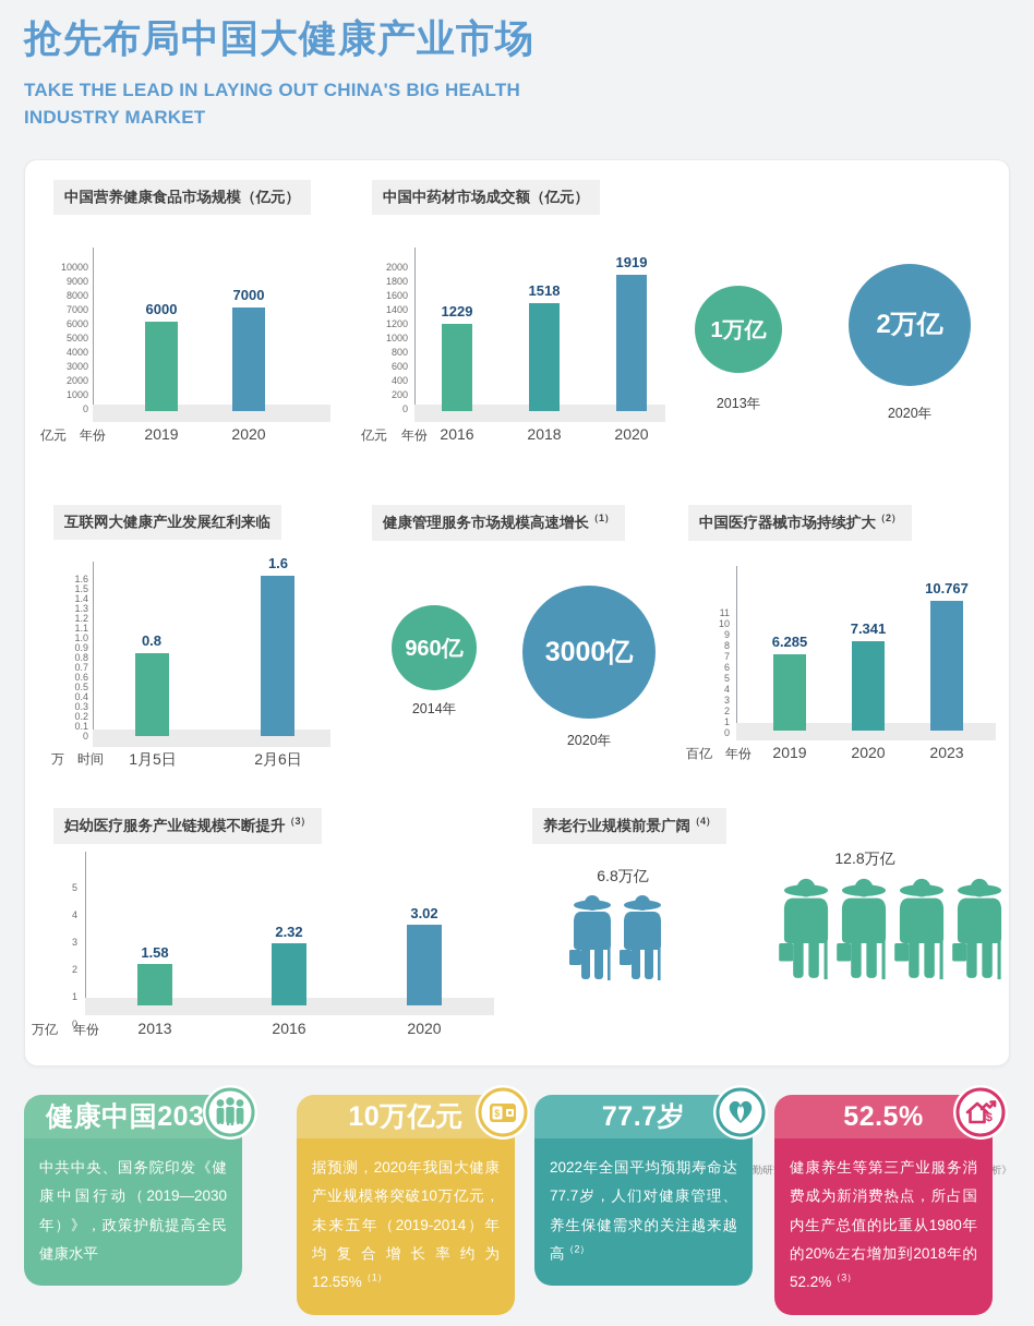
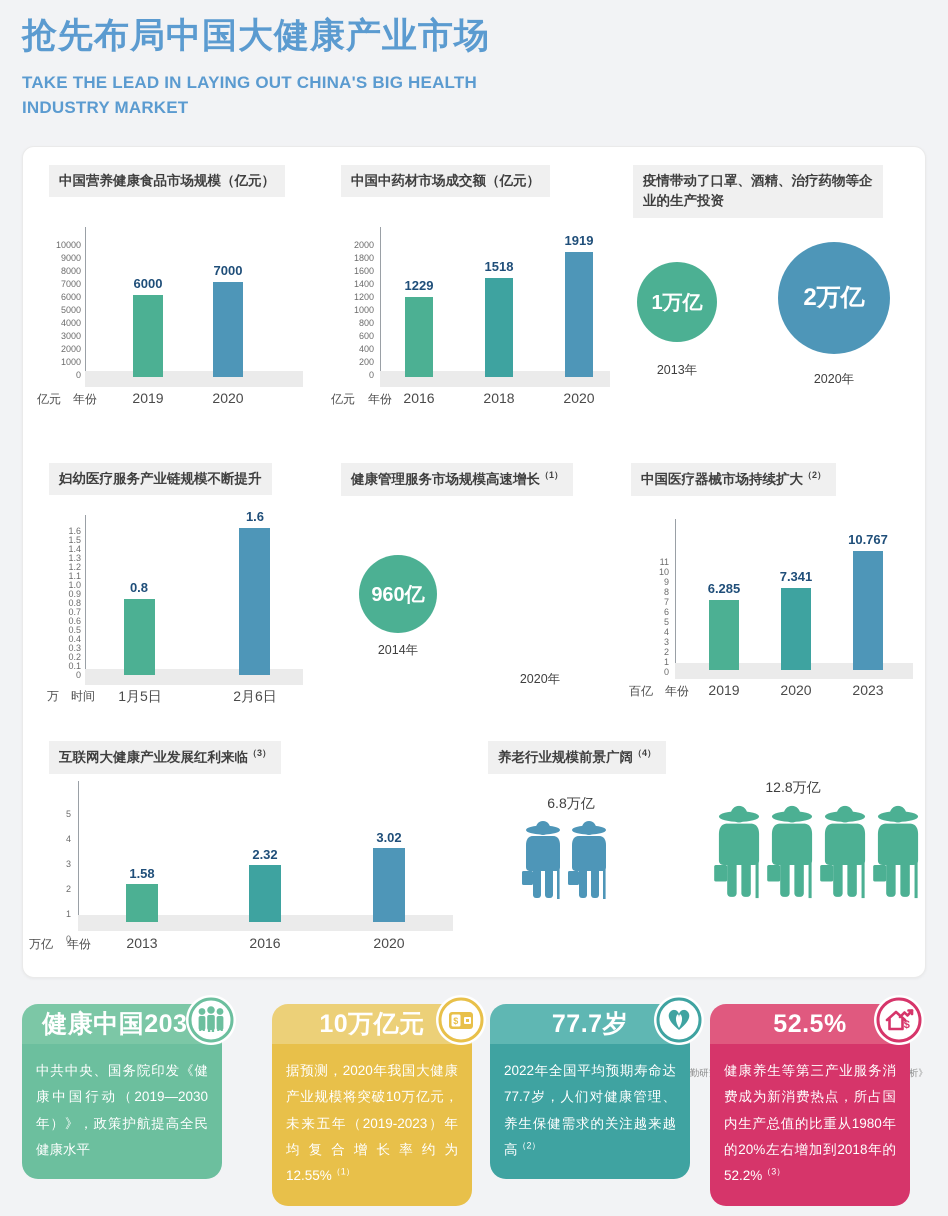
  抢先布局中国大健康产业市场
  TAKE THE LEAD IN LAYING OUT CHINA'S BIG HEALTH INDUSTRY MARKET
  中国营养健康食品市场规模（亿元）
  10000
  9000
  8000
  7000
  6000
  5000
  4000
  3000
  2000
  1000
  0
  6000
  7000
  2019
  2020
  亿元
  年份
  中国中药材市场成交额（亿元）
  2000
  1800
  1600
  1400
  1200
  1000
  800
  600
  400
  200
  0
  1229
  1518
  1919
  2016
  2018
  2020
  亿元
  年份
+ 疫情带动了口罩、酒精、治疗药物等企业的生产投资
  1万亿
  2013年
  2万亿
  2020年
- 互联网大健康产业发展红利来临
+ 妇幼医疗服务产业链规模不断提升
  1.6
  1.5
  1.4
  1.3
  1.2
  1.1
  1.0
  0.9
  0.8
  0.7
  0.6
  0.5
  0.4
  0.3
  0.2
  0.1
  0
  0.8
  1.6
  1月5日
  2月6日
  万
  时间
  健康管理服务市场规模高速增长（1）
  960亿
  2014年
- 3000亿
  2020年
  中国医疗器械市场持续扩大（2）
  11
  10
  9
  8
  7
  6
  5
  4
  3
  2
  1
  0
  6.285
  7.341
  10.767
  2019
  2020
  2023
  百亿
  年份
- 妇幼医疗服务产业链规模不断提升（3）
+ 互联网大健康产业发展红利来临（3）
  5
  4
  3
  2
  1
  0
  1.58
  2.32
  3.02
  2013
  2016
  2020
  万亿
  年份
  养老行业规模前景广阔（4）
  6.8万亿
  12.8万亿
  健康中国203
  中共中央、国务院印发《健康中国行动（2019—2030年）》，政策护航提高全民健康水平
  10万亿元
  $
- 据预测，2020年我国大健康产业规模将突破10万亿元，未来五年（2019-2014）年均复合增长率约为12.55%（1）
+ 据预测，2020年我国大健康产业规模将突破10万亿元，未来五年（2019-2023）年均复合增长率约为12.55%（1）
  77.7岁
  2022年全国平均预期寿命达77.7岁，人们对健康管理、养生保健需求的关注越来越高（2）
  52.5%
  $
  健康养生等第三产业服务消费成为新消费热点，所占国内生产总值的比重从1980年的20%左右增加到2018年的52.2%（3）
